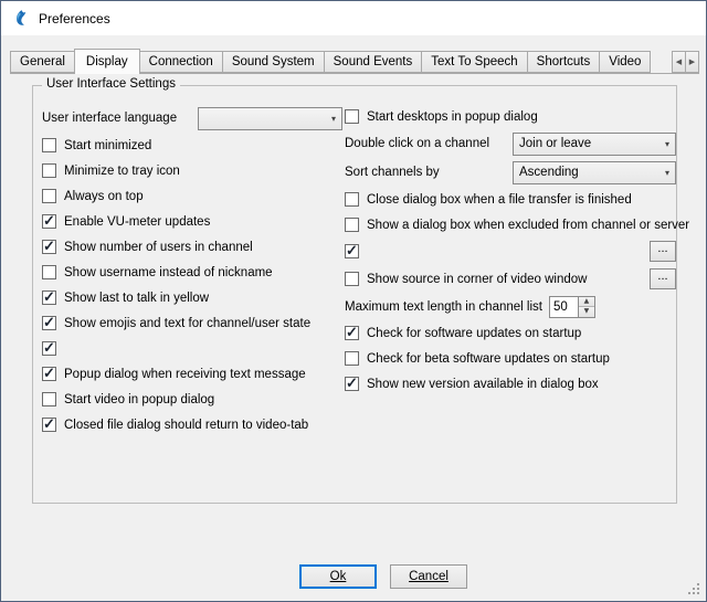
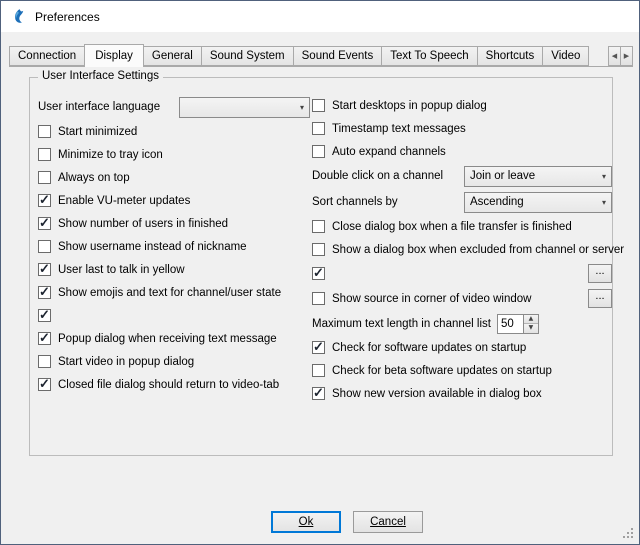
  Preferences
- General
+ Connection
  Display
- Connection
+ General
  Sound System
  Sound Events
  Text To Speech
  Shortcuts
  Video
  ◀
  ▶
  User Interface Settings
  User interface language
  ▾
  Start minimized
  Minimize to tray icon
  Always on top
  Enable VU-meter updates
- Show number of users in channel
+ Show number of users in finished
  Show username instead of nickname
- Show last to talk in yellow
+ User last to talk in yellow
  Show emojis and text for channel/user state
  Popup dialog when receiving text message
  Start video in popup dialog
  Closed file dialog should return to video-tab
  Start desktops in popup dialog
+ Timestamp text messages
+ Auto expand channels
  Double click on a channel
  Join or leave
  ▾
  Sort channels by
  Ascending
  ▾
  Close dialog box when a file transfer is finished
  Show a dialog box when excluded from channel or server
  ...
  Show source in corner of video window
  ...
  Maximum text length in channel list
  50
  Check for software updates on startup
  Check for beta software updates on startup
  Show new version available in dialog box
  Ok
  Cancel
